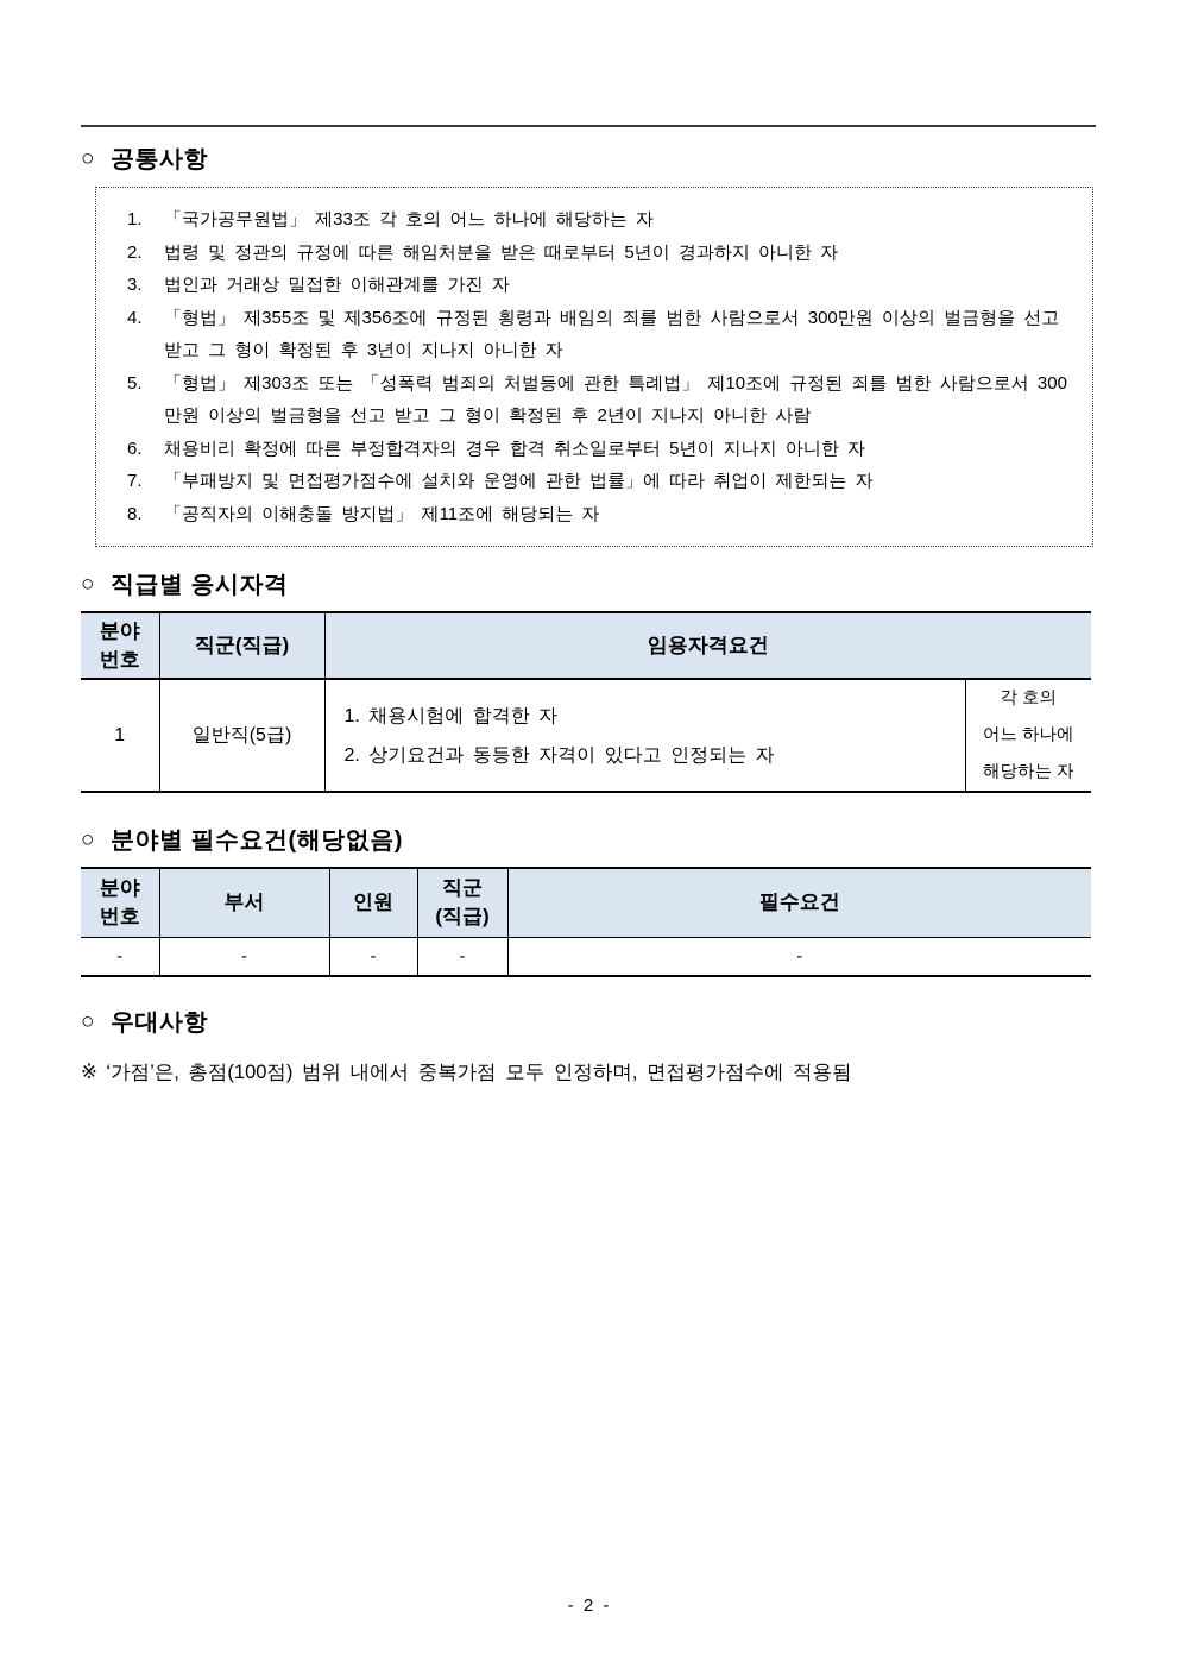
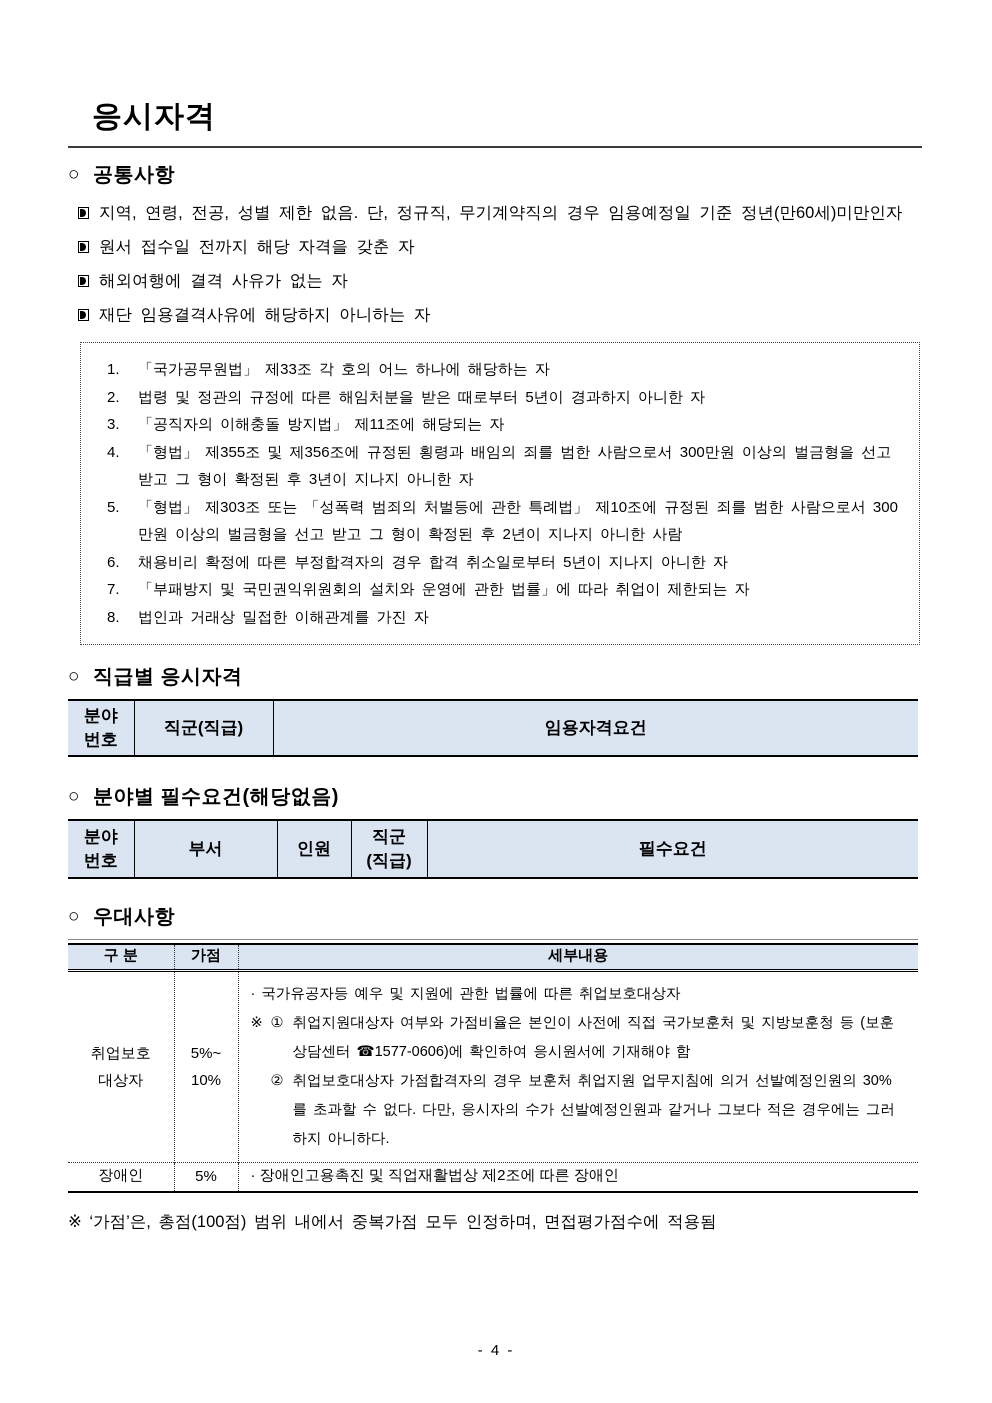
+ 응시자격
  ○
  공통사항
+ 지역, 연령, 전공, 성별 제한 없음. 단, 정규직, 무기계약직의 경우 임용예정일 기준 정년(만60세)미만인자
+ 원서 접수일 전까지 해당 자격을 갖춘 자
+ 해외여행에 결격 사유가 없는 자
+ 재단 임용결격사유에 해당하지 아니하는 자
  1.
  「국가공무원법」 제33조 각 호의 어느 하나에 해당하는 자
  2.
  법령 및 정관의 규정에 따른 해임처분을 받은 때로부터 5년이 경과하지 아니한 자
  3.
- 법인과 거래상 밀접한 이해관계를 가진 자
+ 「공직자의 이해충돌 방지법」 제11조에 해당되는 자
  4.
  「형법」 제355조 및 제356조에 규정된 횡령과 배임의 죄를 범한 사람으로서 300만원 이상의 벌금형을 선고받고 그 형이 확정된 후 3년이 지나지 아니한 자
  5.
  「형법」 제303조 또는 「성폭력 범죄의 처벌등에 관한 특례법」 제10조에 규정된 죄를 범한 사람으로서 300만원 이상의 벌금형을 선고 받고 그 형이 확정된 후 2년이 지나지 아니한 사람
  6.
  채용비리 확정에 따른 부정합격자의 경우 합격 취소일로부터 5년이 지나지 아니한 자
  7.
- 「부패방지 및 면접평가점수에 설치와 운영에 관한 법률」에 따라 취업이 제한되는 자
+ 「부패방지 및 국민권익위원회의 설치와 운영에 관한 법률」에 따라 취업이 제한되는 자
  8.
- 「공직자의 이해충돌 방지법」 제11조에 해당되는 자
+ 법인과 거래상 밀접한 이해관계를 가진 자
  ○
  직급별 응시자격
  분야 번호	직군(직급)	임용자격요건
- 1	일반직(5급)	1. 채용시험에 합격한 자 2. 상기요건과 동등한 자격이 있다고 인정되는 자	각 호의 어느 하나에 해당하는 자
  ○
  분야별 필수요건(해당없음)
  분야 번호	부서	인원	직군 (직급)	필수요건
- -	-	-	-	-
  ○
  우대사항
+ 구 분	가점	세부내용
+ 취업보호 대상자	5%~ 10%	· 국가유공자등 예우 및 지원에 관한 법률에 따른 취업보호대상자 ※ ① 취업지원대상자 여부와 가점비율은 본인이 사전에 직접 국가보훈처 및 지방보훈청 등 (보훈상담센터 ☎1577-0606)에 확인하여 응시원서에 기재해야 함 ② 취업보호대상자 가점합격자의 경우 보훈처 취업지원 업무지침에 의거 선발예정인원의 30%를 초과할 수 없다. 다만, 응시자의 수가 선발예정인원과 같거나 그보다 적은 경우에는 그러하지 아니하다.
+ 장애인	5%	· 장애인고용촉진 및 직업재활법상 제2조에 따른 장애인
  ※ ‘가점’은, 총점(100점) 범위 내에서 중복가점 모두 인정하며, 면접평가점수에 적용됨
- - 2 -
+ - 4 -
